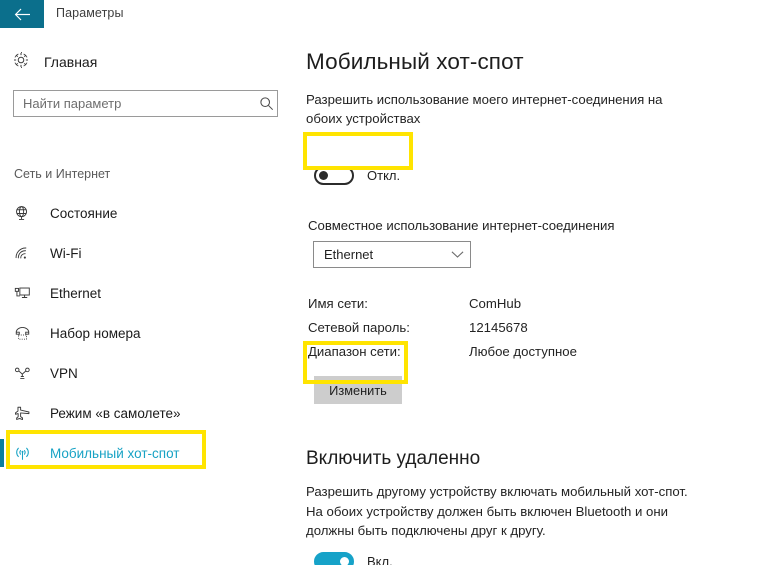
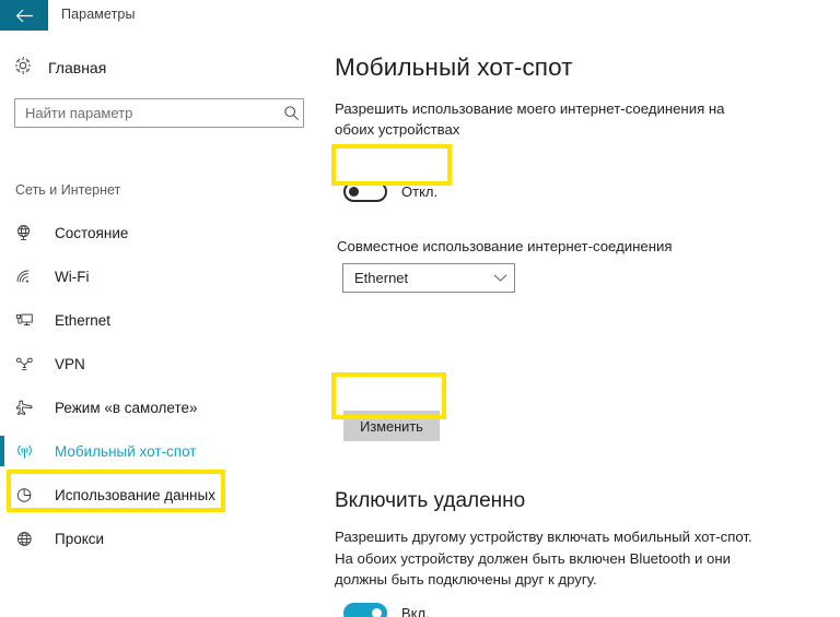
  Параметры
  Главная
  Найти параметр
  Сеть и Интернет
  Состояние
  Wi-Fi
  Ethernet
- Набор номера
  VPN
  Режим «в самолете»
  Мобильный хот-спот
+ Использование данных
+ Прокси
  Мобильный хот-спот
  Разрешить использование моего интернет-соединения на обоих устройствах
  Откл.
  Совместное использование интернет-соединения
  Ethernet
- Имя сети:
- ComHub
- Сетевой пароль:
- 12145678
- Диапазон сети:
- Любое доступное
  Изменить
  Включить удаленно
  Разрешить другому устройству включать мобильный хот-спот. На обоих устройству должен быть включен Bluetooth и они должны быть подключены друг к другу.
  Вкл.
